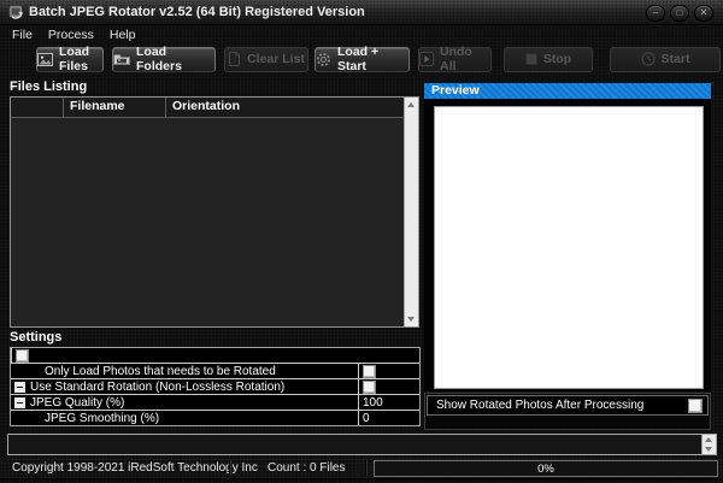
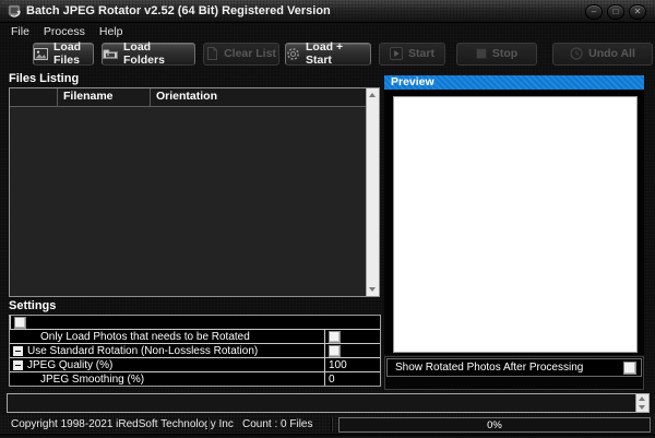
  Batch JPEG Rotator v2.52 (64 Bit) Registered Version
  –
  □
  ✕
  File
  Process
  Help
  Load Files
  Load Folders
  Clear List
  Load + Start
- Undo All
+ Start
  Stop
- Start
+ Undo All
  Files Listing
  Filename
  Orientation
  Settings
  Only Load Photos that needs to be Rotated
  Use Standard Rotation (Non-Lossless Rotation)
  JPEG Quality (%)
  100
  JPEG Smoothing (%)
  0
  Preview
  Show Rotated Photos After Processing
  Copyright 1998-2021 iRedSoft Technoloy Inc
  Count : 0 Files
  0%
